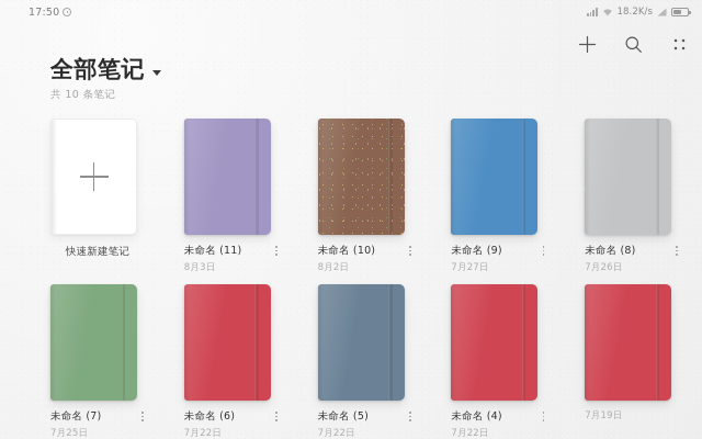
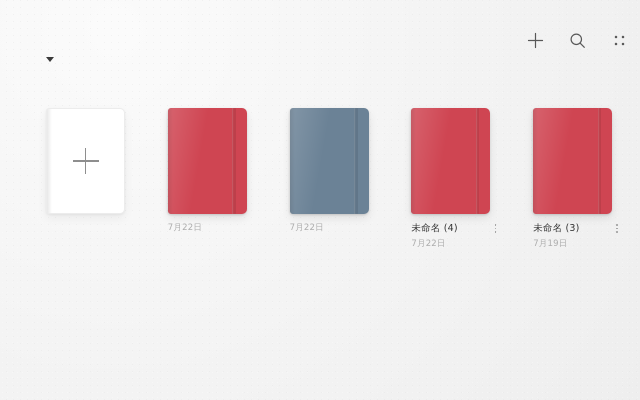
- 17:50
- 18.2K/s
- 全部笔记
- 共 10 条笔记
- 快速新建笔记
- 未命名 (11)
- 8月3日
- 未命名 (10)
- 8月2日
- 未命名 (9)
- 7月27日
- 未命名 (8)
- 7月26日
- 未命名 (7)
- 7月25日
- 未命名 (6)
  7月22日
- 未命名 (5)
  7月22日
  未命名 (4)
  7月22日
+ 未命名 (3)
  7月19日
